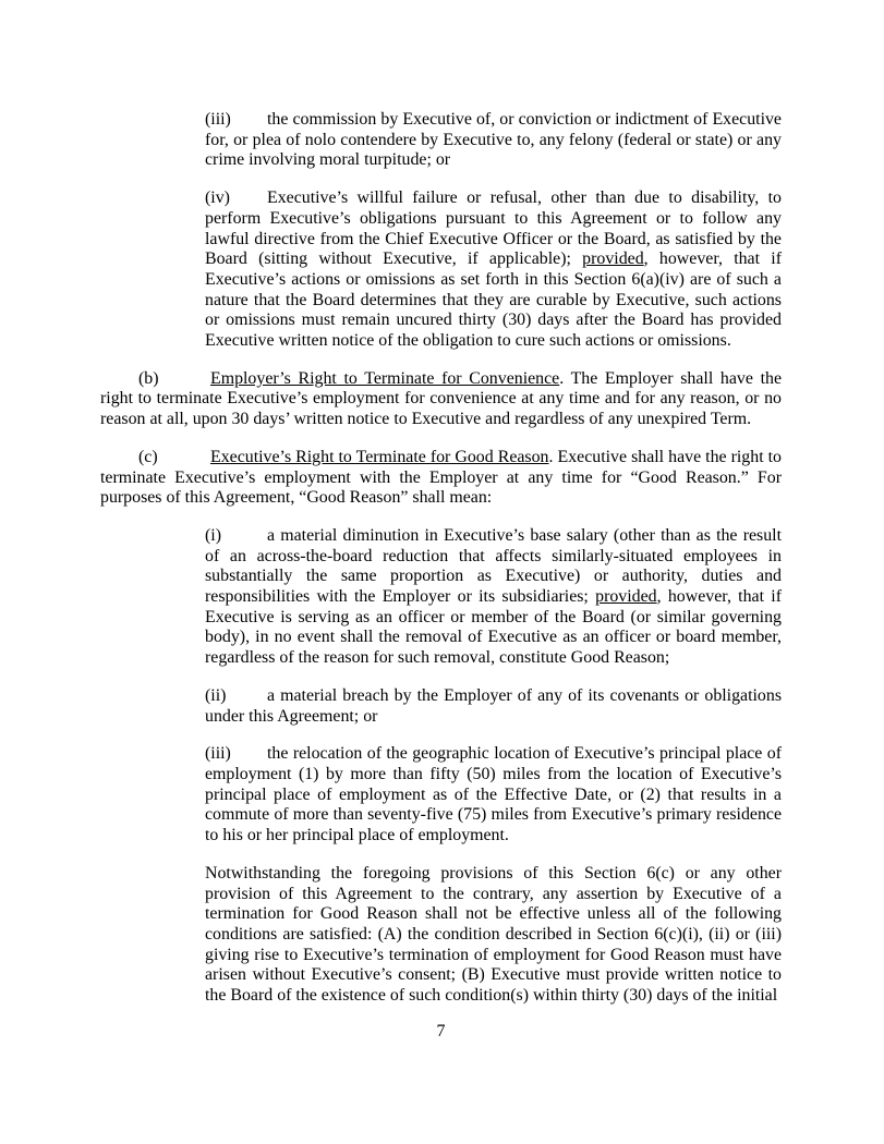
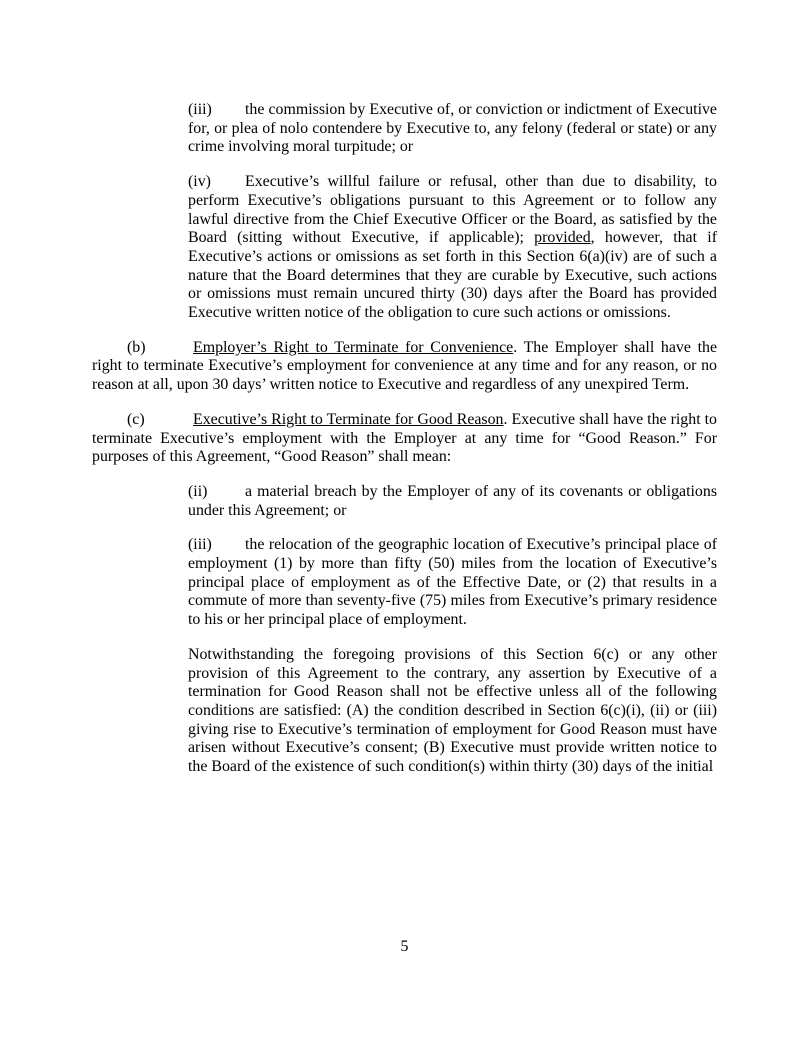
  (iii) the commission by Executive of, or conviction or indictment of Executive for, or plea of nolo contendere by Executive to, any felony (federal or state) or any crime involving moral turpitude; or
  (iv) Executive’s willful failure or refusal, other than due to disability, to perform Executive’s obligations pursuant to this Agreement or to follow any lawful directive from the Chief Executive Officer or the Board, as satisfied by the Board (sitting without Executive, if applicable); provided, however, that if Executive’s actions or omissions as set forth in this Section 6(a)(iv) are of such a nature that the Board determines that they are curable by Executive, such actions or omissions must remain uncured thirty (30) days after the Board has provided Executive written notice of the obligation to cure such actions or omissions.
  (b) Employer’s Right to Terminate for Convenience. The Employer shall have the right to terminate Executive’s employment for convenience at any time and for any reason, or no reason at all, upon 30 days’ written notice to Executive and regardless of any unexpired Term.
  (c) Executive’s Right to Terminate for Good Reason. Executive shall have the right to terminate Executive’s employment with the Employer at any time for “Good Reason.” For purposes of this Agreement, “Good Reason” shall mean:
- (i) a material diminution in Executive’s base salary (other than as the result of an across-the-board reduction that affects similarly-situated employees in substantially the same proportion as Executive) or authority, duties and responsibilities with the Employer or its subsidiaries; provided, however, that if Executive is serving as an officer or member of the Board (or similar governing body), in no event shall the removal of Executive as an officer or board member, regardless of the reason for such removal, constitute Good Reason;
  (ii) a material breach by the Employer of any of its covenants or obligations under this Agreement; or
  (iii) the relocation of the geographic location of Executive’s principal place of employment (1) by more than fifty (50) miles from the location of Executive’s principal place of employment as of the Effective Date, or (2) that results in a commute of more than seventy-five (75) miles from Executive’s primary residence to his or her principal place of employment.
  Notwithstanding the foregoing provisions of this Section 6(c) or any other provision of this Agreement to the contrary, any assertion by Executive of a termination for Good Reason shall not be effective unless all of the following conditions are satisfied: (A) the condition described in Section 6(c)(i), (ii) or (iii) giving rise to Executive’s termination of employment for Good Reason must have arisen without Executive’s consent; (B) Executive must provide written notice to the Board of the existence of such condition(s) within thirty (30) days of the initial
- 7
+ 5
